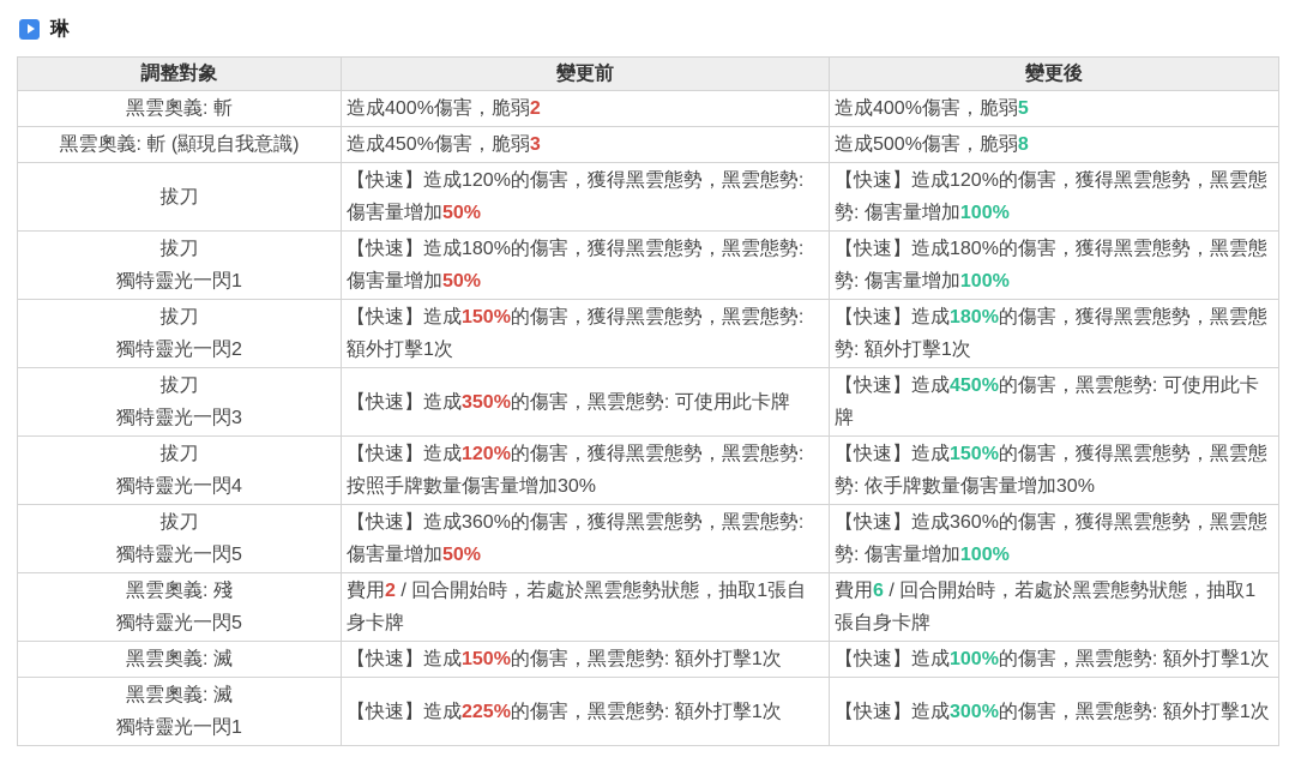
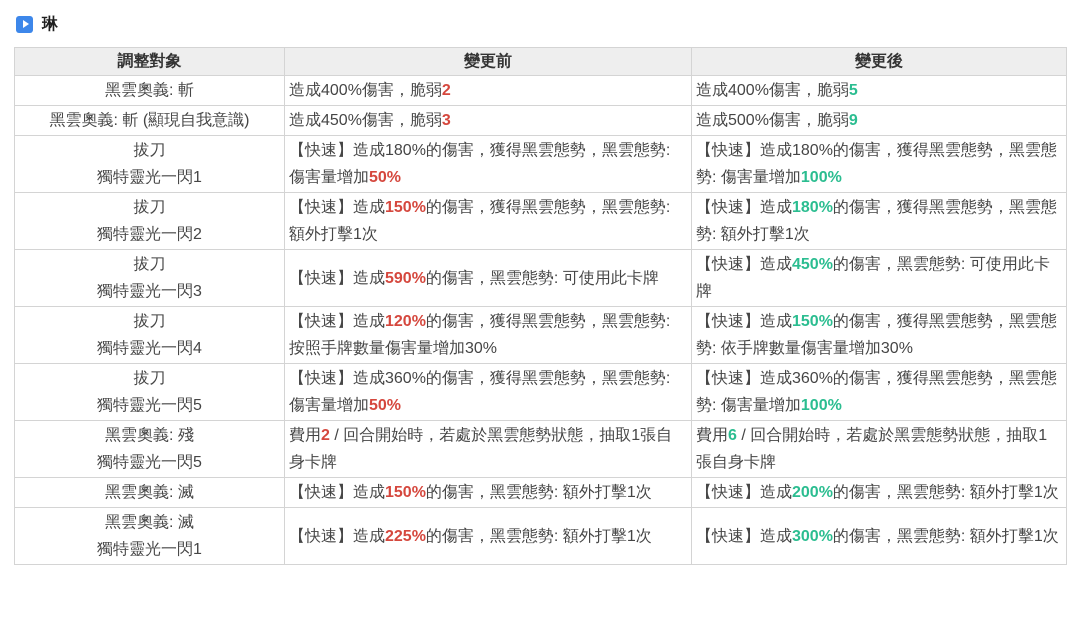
  琳
  調整對象	變更前	變更後
  黑雲奧義: 斬	造成400%傷害，脆弱2	造成400%傷害，脆弱5
- 黑雲奧義: 斬 (顯現自我意識)	造成450%傷害，脆弱3	造成500%傷害，脆弱8
+ 黑雲奧義: 斬 (顯現自我意識)	造成450%傷害，脆弱3	造成500%傷害，脆弱9
- 拔刀	【快速】造成120%的傷害，獲得黑雲態勢，黑雲態勢: 傷害量增加50%	【快速】造成120%的傷害，獲得黑雲態勢，黑雲態勢: 傷害量增加100%
  拔刀獨特靈光一閃1	【快速】造成180%的傷害，獲得黑雲態勢，黑雲態勢: 傷害量增加50%	【快速】造成180%的傷害，獲得黑雲態勢，黑雲態勢: 傷害量增加100%
  拔刀獨特靈光一閃2	【快速】造成150%的傷害，獲得黑雲態勢，黑雲態勢: 額外打擊1次	【快速】造成180%的傷害，獲得黑雲態勢，黑雲態勢: 額外打擊1次
- 拔刀獨特靈光一閃3	【快速】造成350%的傷害，黑雲態勢: 可使用此卡牌	【快速】造成450%的傷害，黑雲態勢: 可使用此卡牌
+ 拔刀獨特靈光一閃3	【快速】造成590%的傷害，黑雲態勢: 可使用此卡牌	【快速】造成450%的傷害，黑雲態勢: 可使用此卡牌
  拔刀獨特靈光一閃4	【快速】造成120%的傷害，獲得黑雲態勢，黑雲態勢: 按照手牌數量傷害量增加30%	【快速】造成150%的傷害，獲得黑雲態勢，黑雲態勢: 依手牌數量傷害量增加30%
  拔刀獨特靈光一閃5	【快速】造成360%的傷害，獲得黑雲態勢，黑雲態勢: 傷害量增加50%	【快速】造成360%的傷害，獲得黑雲態勢，黑雲態勢: 傷害量增加100%
  黑雲奧義: 殘獨特靈光一閃5	費用2 / 回合開始時，若處於黑雲態勢狀態，抽取1張自身卡牌	費用6 / 回合開始時，若處於黑雲態勢狀態，抽取1張自身卡牌
- 黑雲奧義: 滅	【快速】造成150%的傷害，黑雲態勢: 額外打擊1次	【快速】造成100%的傷害，黑雲態勢: 額外打擊1次
+ 黑雲奧義: 滅	【快速】造成150%的傷害，黑雲態勢: 額外打擊1次	【快速】造成200%的傷害，黑雲態勢: 額外打擊1次
  黑雲奧義: 滅獨特靈光一閃1	【快速】造成225%的傷害，黑雲態勢: 額外打擊1次	【快速】造成300%的傷害，黑雲態勢: 額外打擊1次
